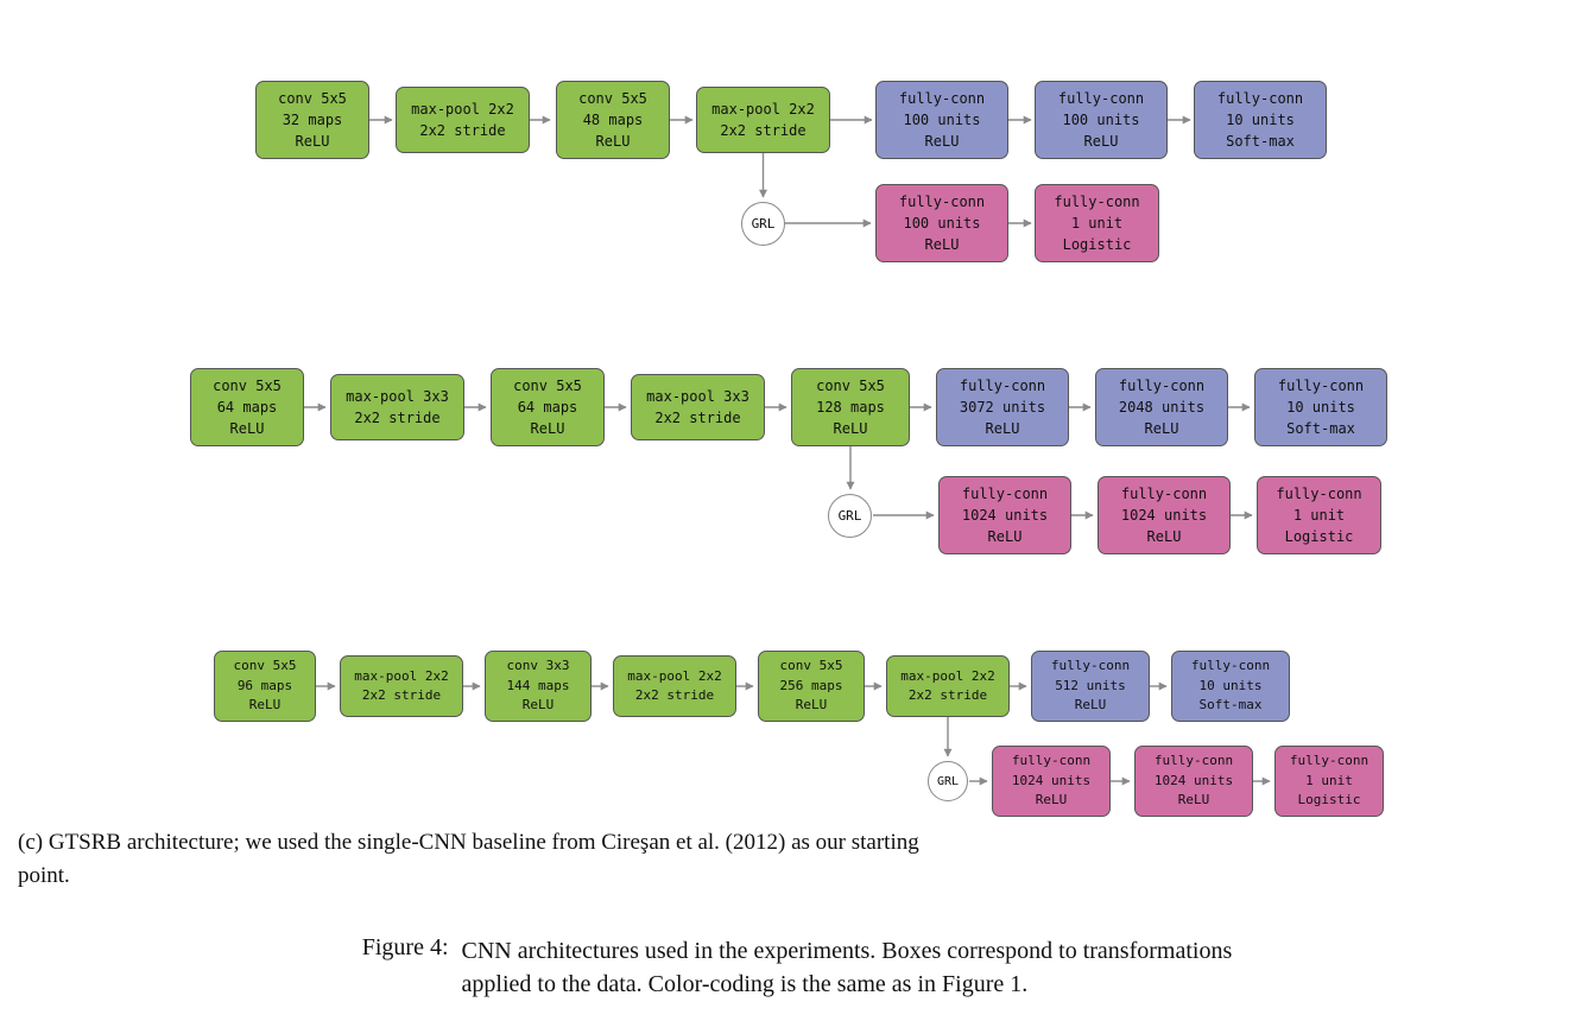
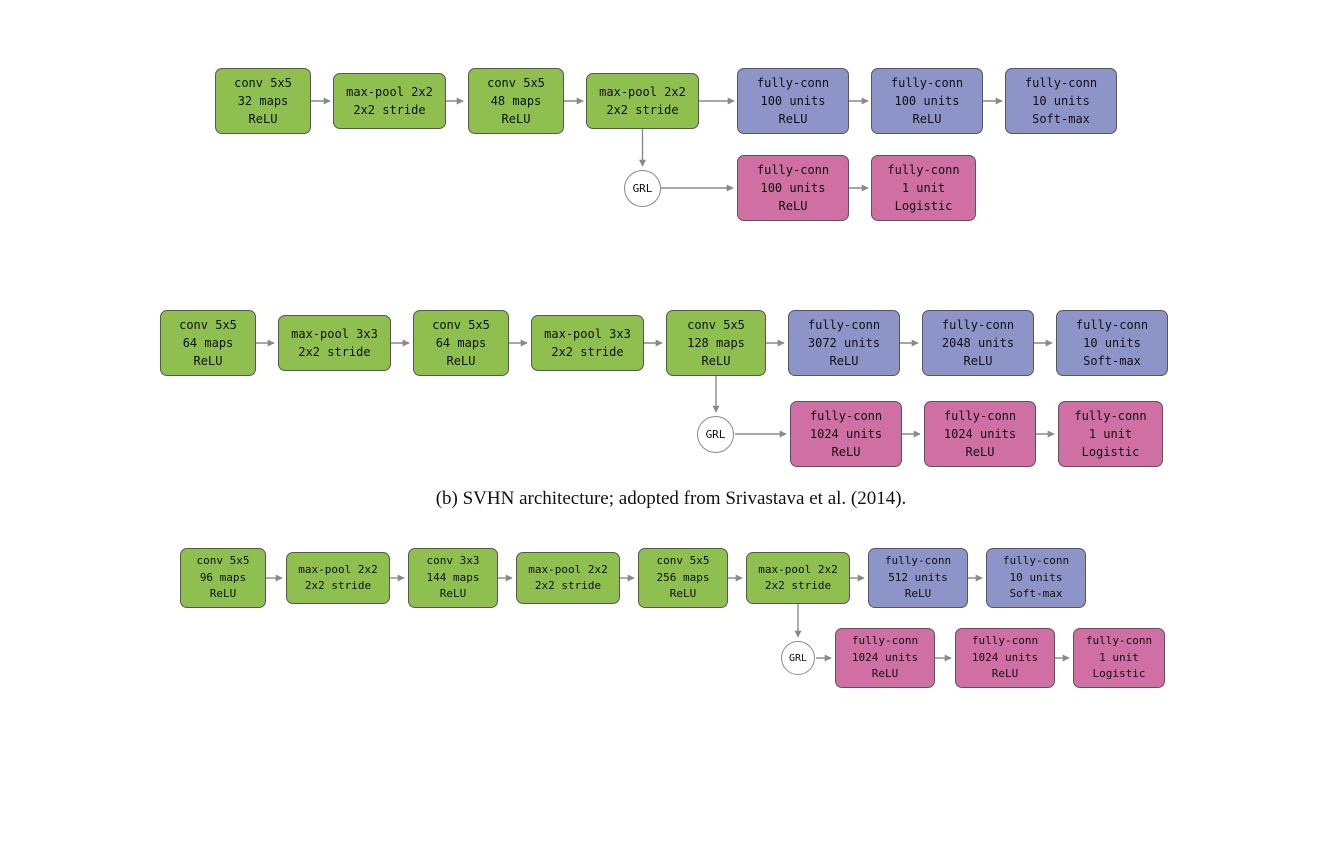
  conv 5x5
  32 maps
  ReLU
  max-pool 2x2
  2x2 stride
  conv 5x5
  48 maps
  ReLU
  max-pool 2x2
  2x2 stride
  fully-conn
  100 units
  ReLU
  fully-conn
  100 units
  ReLU
  fully-conn
  10 units
  Soft-max
  GRL
  fully-conn
  100 units
  ReLU
  fully-conn
  1 unit
  Logistic
  conv 5x5
  64 maps
  ReLU
  max-pool 3x3
  2x2 stride
  conv 5x5
  64 maps
  ReLU
  max-pool 3x3
  2x2 stride
  conv 5x5
  128 maps
  ReLU
  fully-conn
  3072 units
  ReLU
  fully-conn
  2048 units
  ReLU
  fully-conn
  10 units
  Soft-max
  GRL
  fully-conn
  1024 units
  ReLU
  fully-conn
  1024 units
  ReLU
  fully-conn
  1 unit
  Logistic
+ (b) SVHN architecture; adopted from Srivastava et al. (2014).
  conv 5x5
  96 maps
  ReLU
  max-pool 2x2
  2x2 stride
  conv 3x3
  144 maps
  ReLU
  max-pool 2x2
  2x2 stride
  conv 5x5
  256 maps
  ReLU
  max-pool 2x2
  2x2 stride
  fully-conn
  512 units
  ReLU
  fully-conn
  10 units
  Soft-max
  GRL
  fully-conn
  1024 units
  ReLU
  fully-conn
  1024 units
  ReLU
  fully-conn
  1 unit
  Logistic
- (c) GTSRB architecture; we used the single-CNN baseline from Cireşan et al. (2012) as our starting
- point.
- Figure 4:
- CNN architectures used in the experiments. Boxes correspond to transformations
- applied to the data. Color-coding is the same as in Figure 1.
